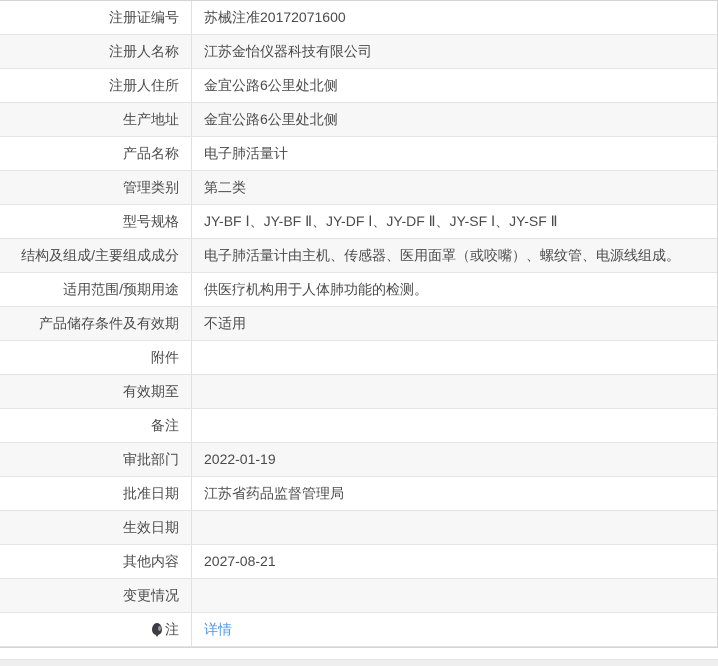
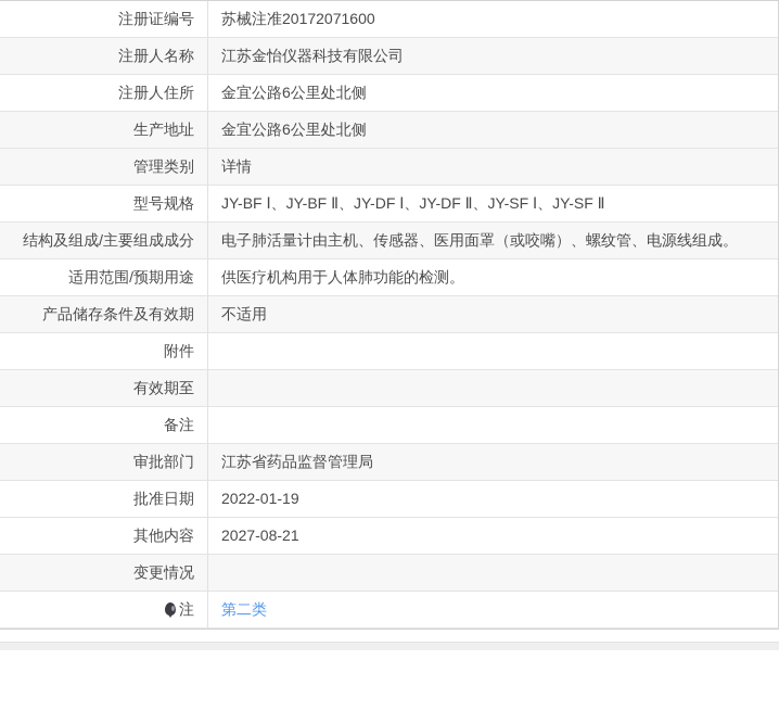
  注册证编号
  苏械注准20172071600
  注册人名称
  江苏金怡仪器科技有限公司
  注册人住所
  金宜公路6公里处北侧
  生产地址
  金宜公路6公里处北侧
- 产品名称
- 电子肺活量计
  管理类别
- 第二类
+ 详情
  型号规格
  JY-BF Ⅰ、JY-BF Ⅱ、JY-DF Ⅰ、JY-DF Ⅱ、JY-SF Ⅰ、JY-SF Ⅱ
  结构及组成/主要组成成分
  电子肺活量计由主机、传感器、医用面罩（或咬嘴）、螺纹管、电源线组成。
  适用范围/预期用途
  供医疗机构用于人体肺功能的检测。
  产品储存条件及有效期
  不适用
  附件
  有效期至
  备注
  审批部门
- 2022-01-19
+ 江苏省药品监督管理局
  批准日期
- 江苏省药品监督管理局
+ 2022-01-19
- 生效日期
  其他内容
  2027-08-21
  变更情况
  注
- 详情
+ 第二类
